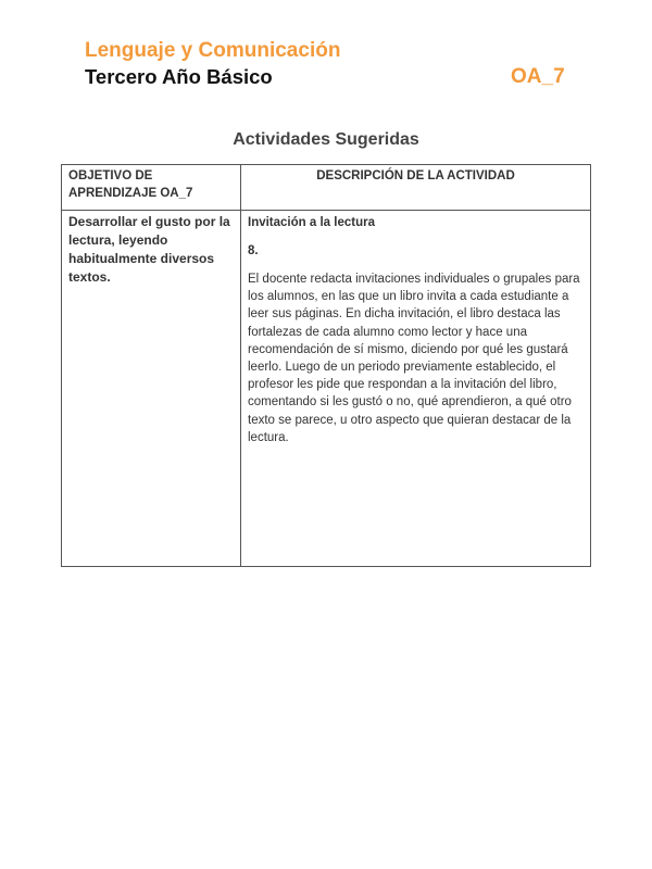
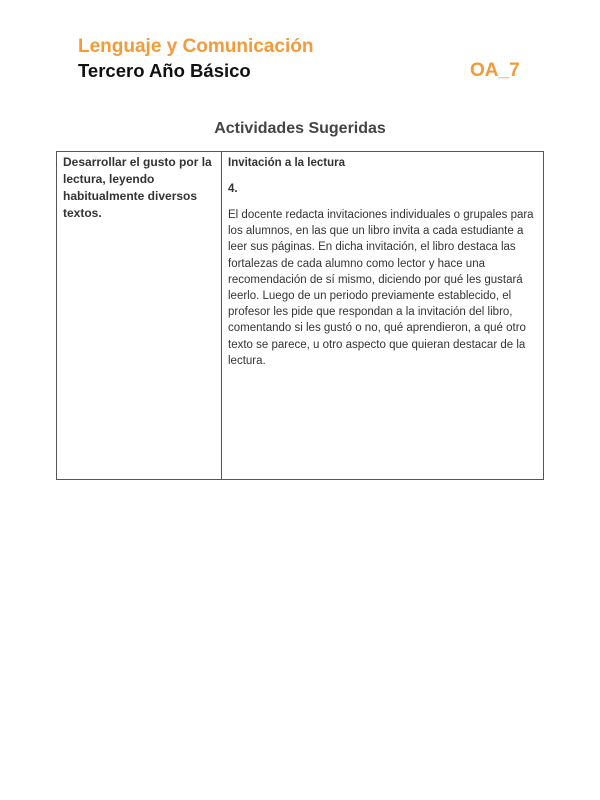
  Lenguaje y Comunicación
  Tercero Año Básico
  OA_7
  Actividades Sugeridas
- OBJETIVO DE APRENDIZAJE OA_7	DESCRIPCIÓN DE LA ACTIVIDAD
- Desarrollar el gusto por la lectura, leyendo habitualmente diversos textos.	Invitación a la lectura 8. El docente redacta invitaciones individuales o grupales para los alumnos, en las que un libro invita a cada estudiante a leer sus páginas. En dicha invitación, el libro destaca las fortalezas de cada alumno como lector y hace una recomendación de sí mismo, diciendo por qué les gustará leerlo. Luego de un periodo previamente establecido, el profesor les pide que respondan a la invitación del libro, comentando si les gustó o no, qué aprendieron, a qué otro texto se parece, u otro aspecto que quieran destacar de la lectura.
+ Desarrollar el gusto por la lectura, leyendo habitualmente diversos textos.	Invitación a la lectura 4. El docente redacta invitaciones individuales o grupales para los alumnos, en las que un libro invita a cada estudiante a leer sus páginas. En dicha invitación, el libro destaca las fortalezas de cada alumno como lector y hace una recomendación de sí mismo, diciendo por qué les gustará leerlo. Luego de un periodo previamente establecido, el profesor les pide que respondan a la invitación del libro, comentando si les gustó o no, qué aprendieron, a qué otro texto se parece, u otro aspecto que quieran destacar de la lectura.
